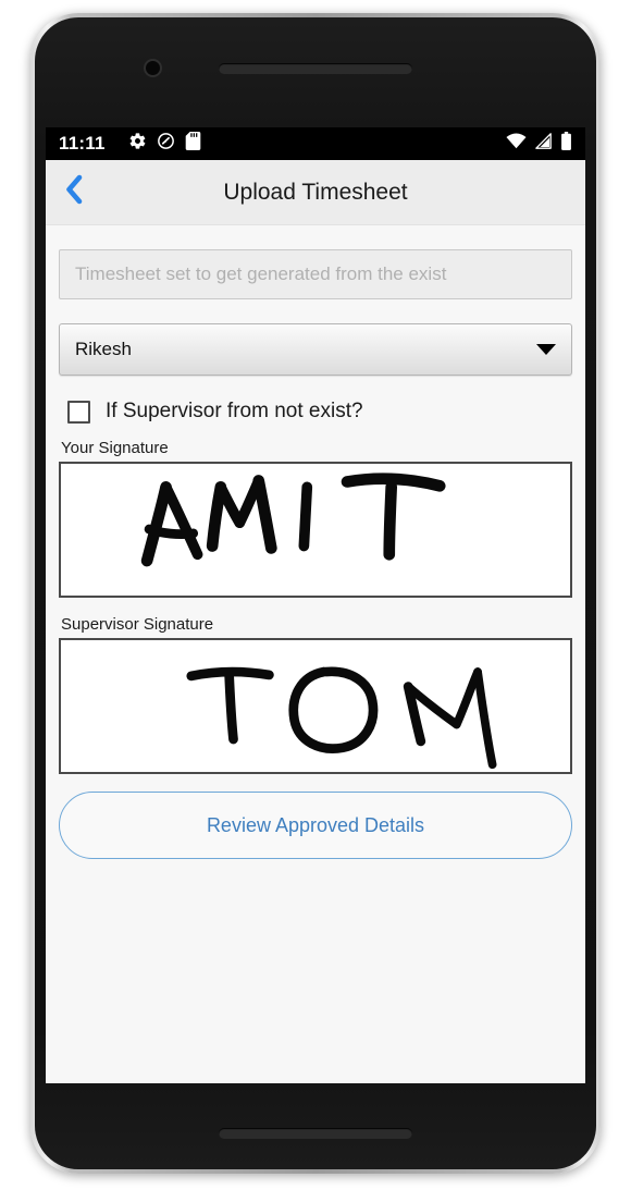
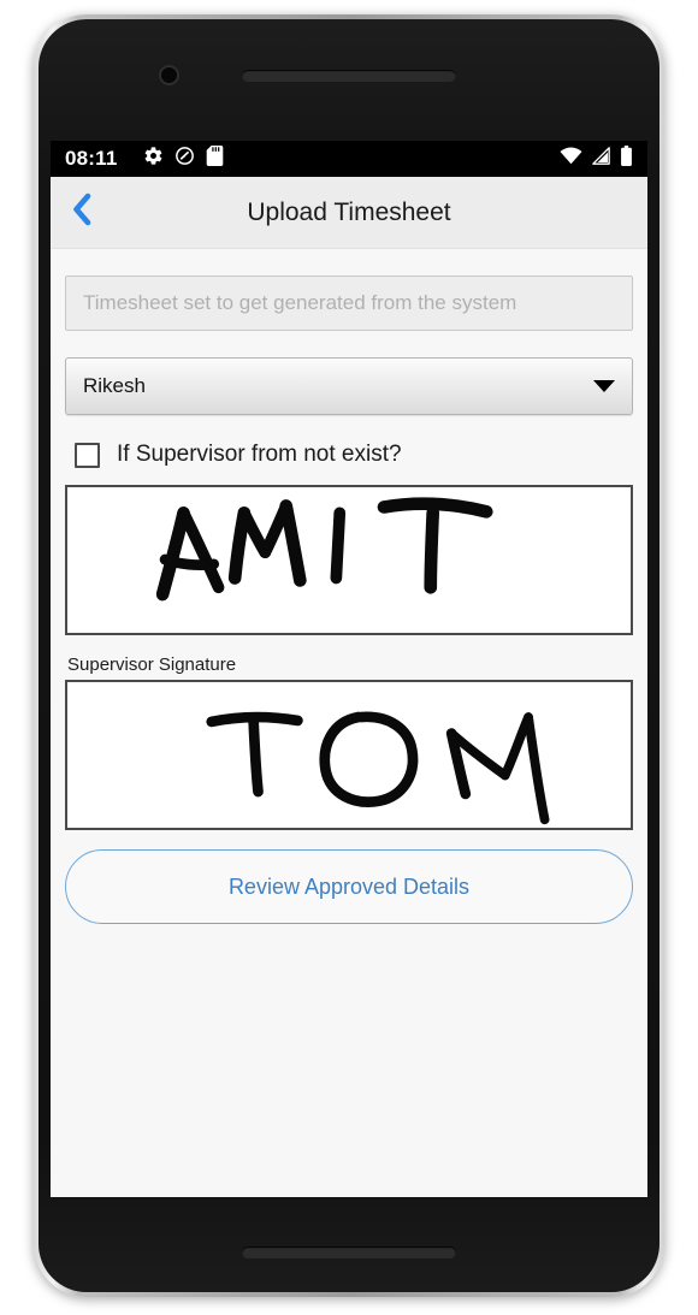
- 11:11
+ 08:11
  Upload Timesheet
- Timesheet set to get generated from the exist
+ Timesheet set to get generated from the system
  Rikesh
  If Supervisor from not exist?
- Your Signature
  Supervisor Signature
  Review Approved Details
